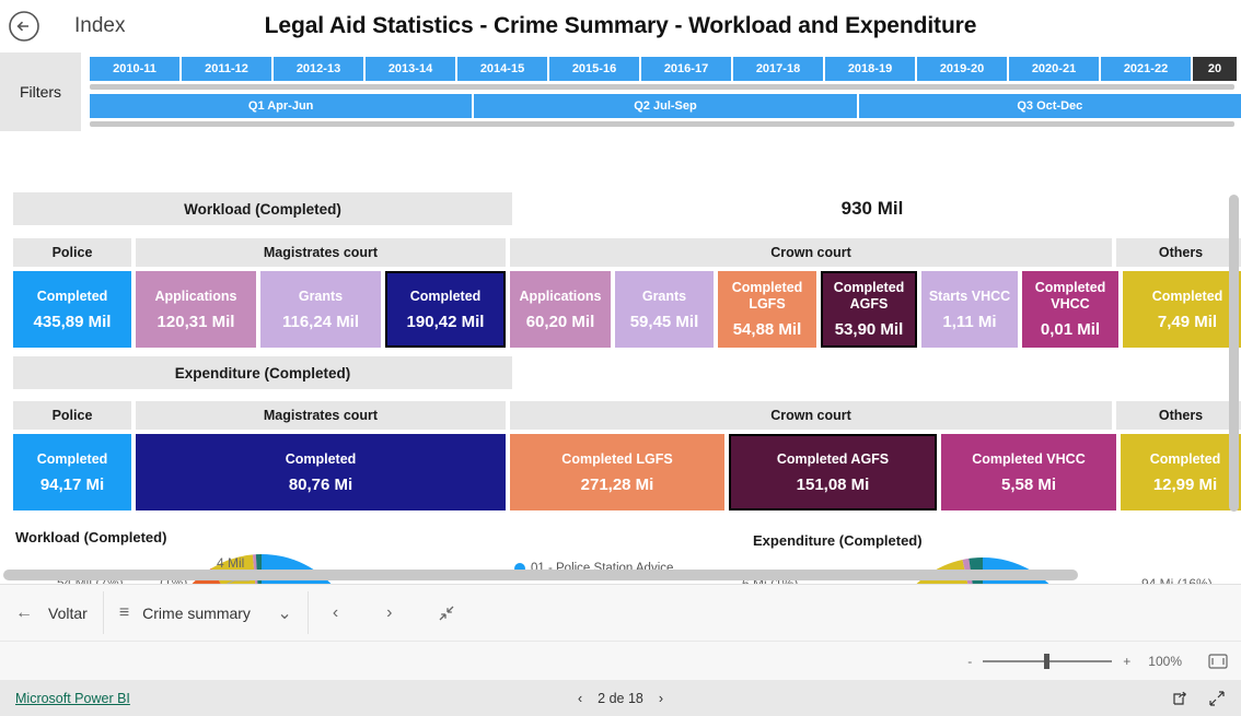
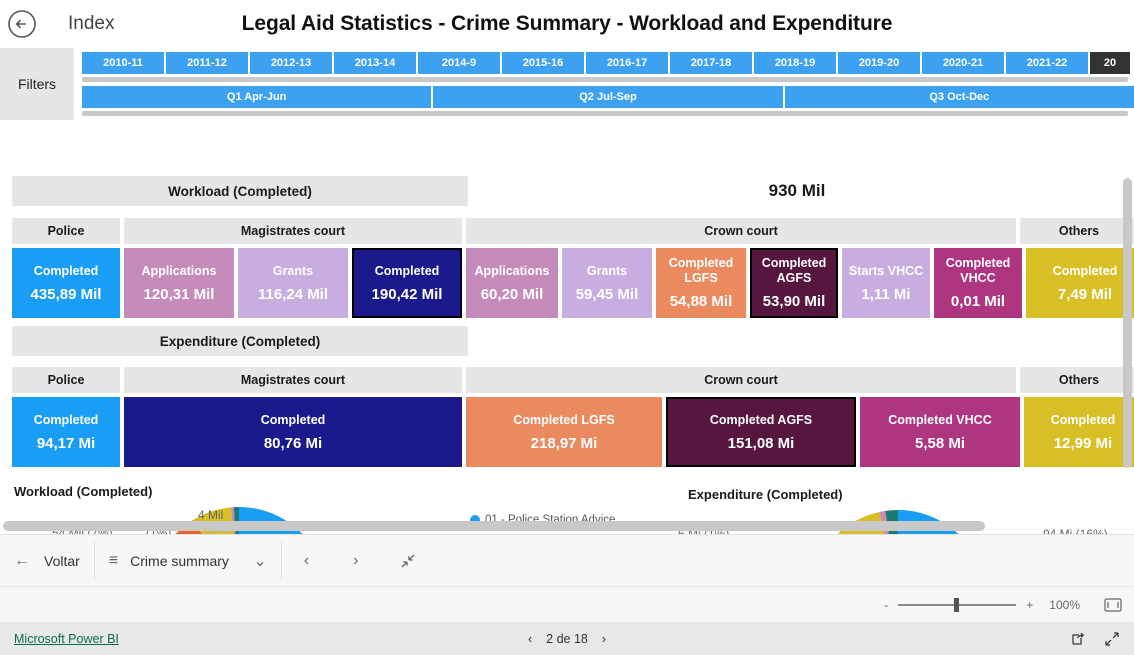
  Index
  Legal Aid Statistics - Crime Summary - Workload and Expenditure
  Filters
  2010-11
  2011-12
  2012-13
  2013-14
- 2014-15
+ 2014-9
  2015-16
  2016-17
  2017-18
  2018-19
  2019-20
  2020-21
  2021-22
  20
  Q1 Apr-Jun
  Q2 Jul-Sep
  Q3 Oct-Dec
  Workload (Completed)
  930 Mil
  Police
  Magistrates court
  Crown court
  Others
  Completed
  435,89 Mil
  Applications
  120,31 Mil
  Grants
  116,24 Mil
  Completed
  190,42 Mil
  Applications
  60,20 Mil
  Grants
  59,45 Mil
  Completed LGFS
  54,88 Mil
  Completed AGFS
  53,90 Mil
  Starts VHCC
  1,11 Mi
  Completed VHCC
  0,01 Mil
  Completed
  7,49 Mil
  Expenditure (Completed)
  Police
  Magistrates court
  Crown court
  Others
  Completed
  94,17 Mi
  Completed
  80,76 Mi
  Completed LGFS
- 271,28 Mi
+ 218,97 Mi
  Completed AGFS
  151,08 Mi
  Completed VHCC
  5,58 Mi
  Completed
  12,99 Mi
  Workload (Completed)
  4 Mil
  54 Mil (7%)
  (1%)
  01 - Police Station Advice
  Expenditure (Completed)
  ←
  Voltar
  ≡
  Crime summary
  ⌄
  ‹
  ›
  -
  +
  100%
  Microsoft Power BI
  ‹
  2 de 18
  ›
